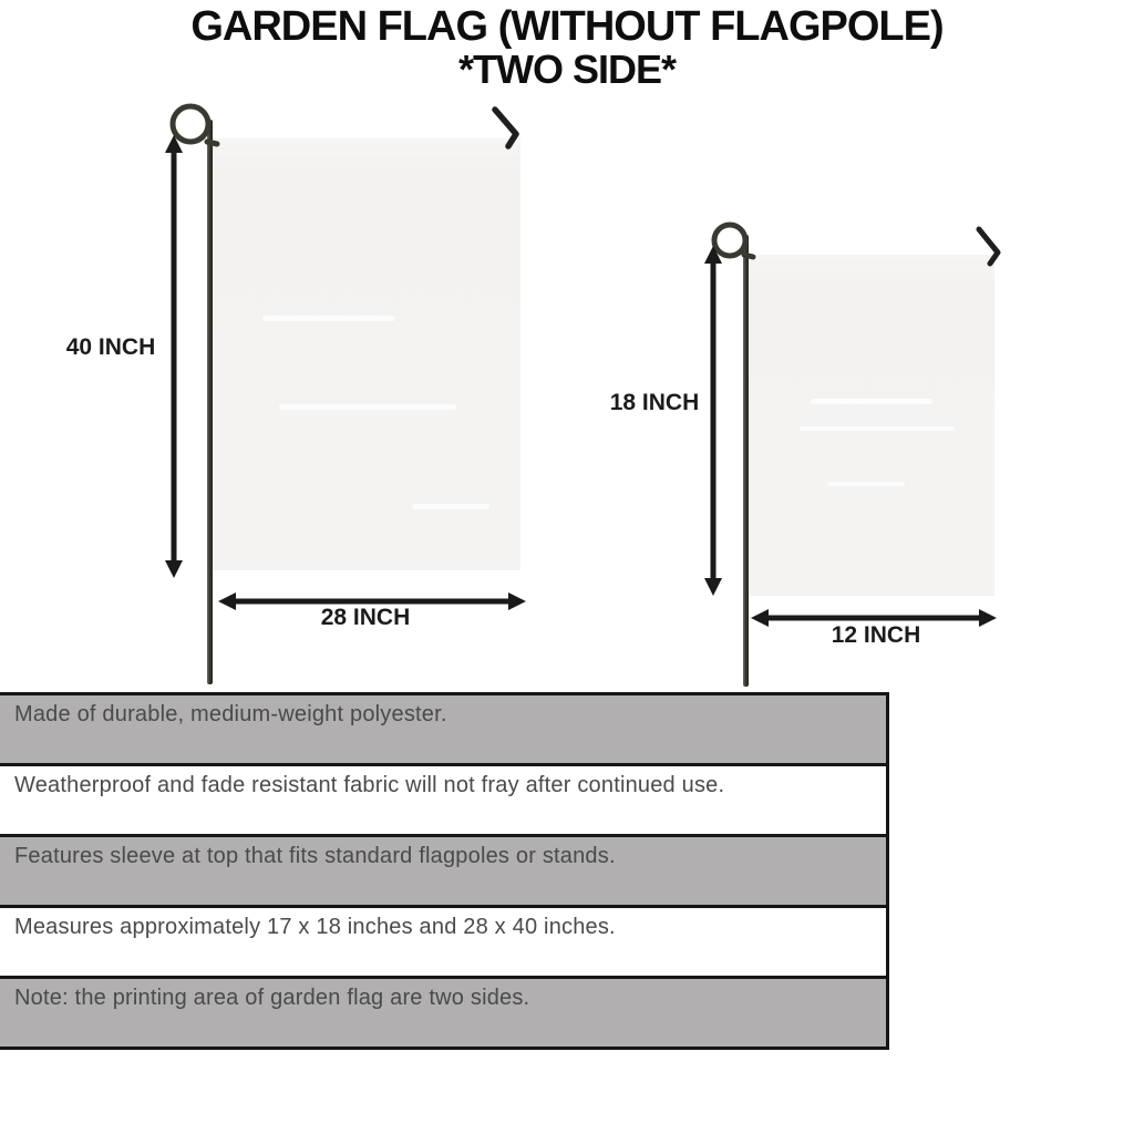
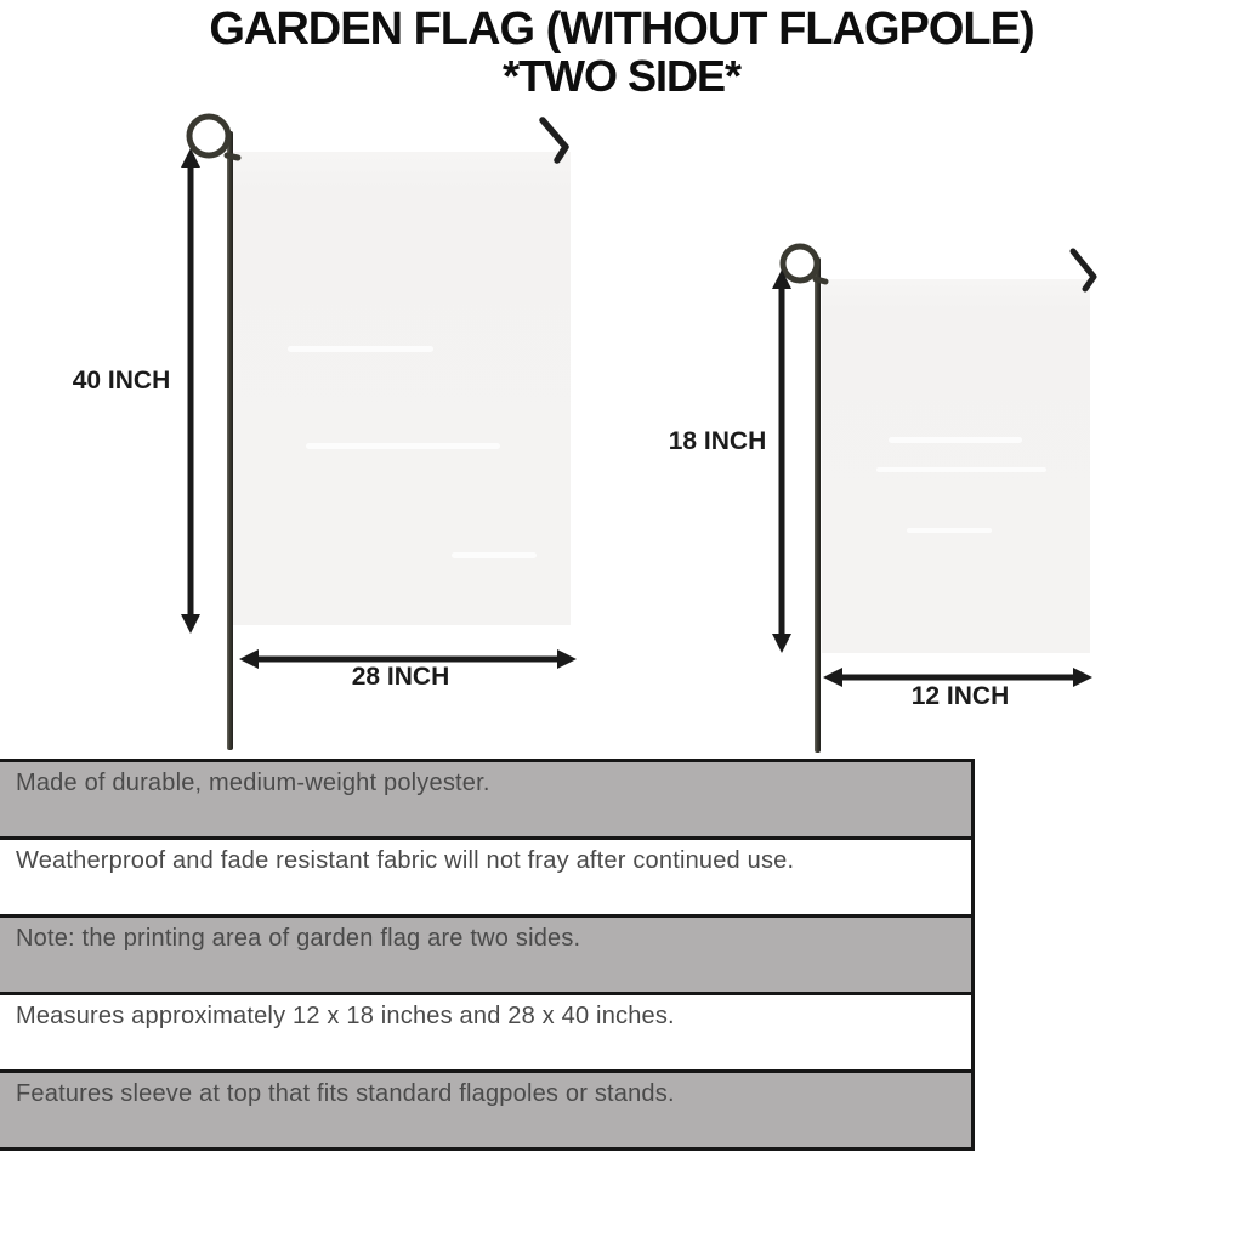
  GARDEN FLAG (WITHOUT FLAGPOLE)
  *TWO SIDE*
  40 INCH
  28 INCH
  18 INCH
  12 INCH
  Made of durable, medium-weight polyester.
  Weatherproof and fade resistant fabric will not fray after continued use.
- Features sleeve at top that fits standard flagpoles or stands.
+ Note: the printing area of garden flag are two sides.
- Measures approximately 17 x 18 inches and 28 x 40 inches.
+ Measures approximately 12 x 18 inches and 28 x 40 inches.
- Note: the printing area of garden flag are two sides.
+ Features sleeve at top that fits standard flagpoles or stands.
